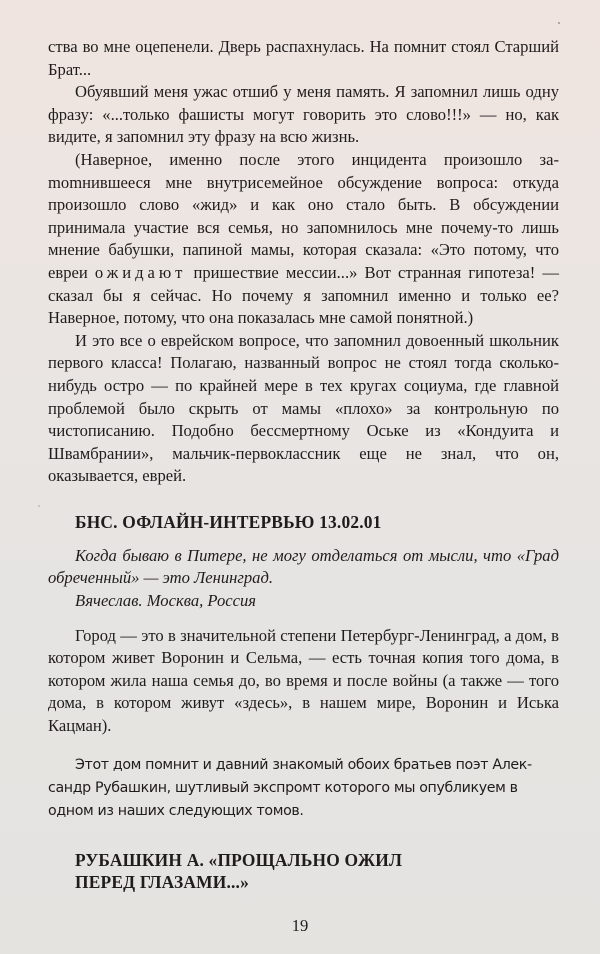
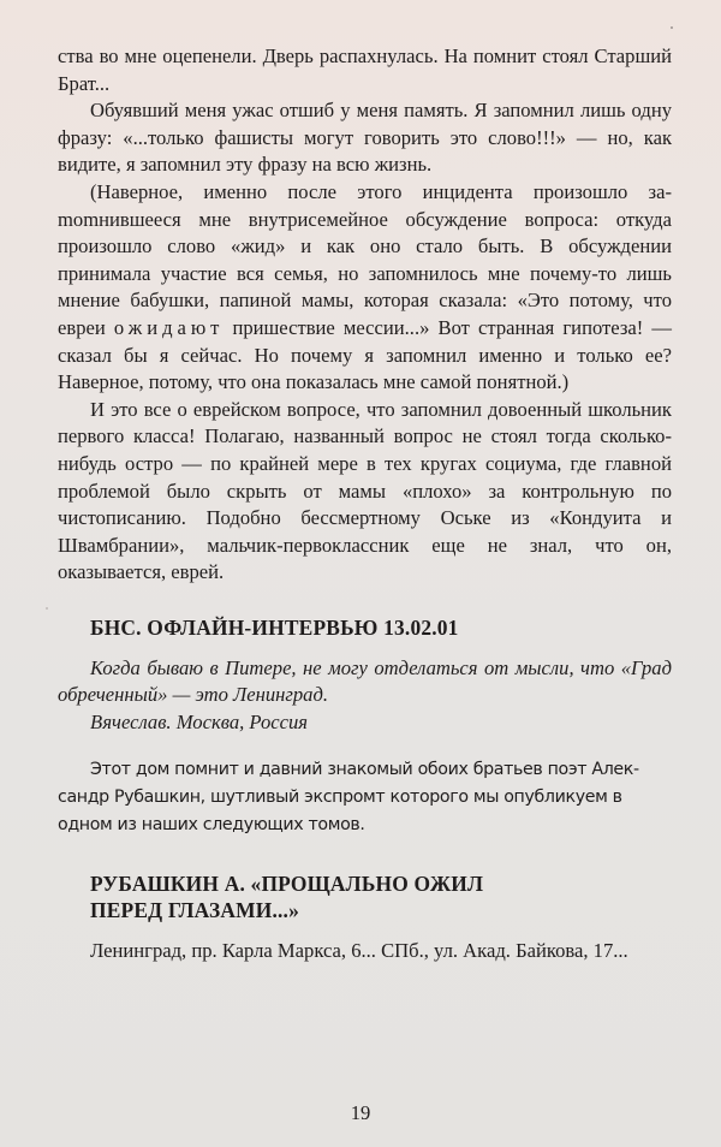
  ства во мне оцепенели. Дверь распахнулась. На помнит стоял Старший Брат...
  Обуявший меня ужас отшиб у меня память. Я запомнил лишь одну фразу: «...только фашисты могут говорить это слово!!!» — но, как видите, я запомнил эту фразу на всю жизнь.
  (Наверное, именно после этого инцидента произошло за­omнившееся мне внутрисемейное обсуждение вопроса: отку­да произошло слово «жид» и как оно стало быть. В обсуждении принимала участие вся семья, но запомнилось мне почему-то лишь мнение бабушки, папиной мамы, которая сказала: «Это потому, что евреи ожидают пришествие мессии...» Вот странная гипотеза! — сказал бы я сейчас. Но почему я запом­нил именно и только ее? Наверное, потому, что она показалась мне самой понятной.)
  И это все о еврейском вопросе, что запомнил довоенный школьник первого класса! Полагаю, названный вопрос не сто­ял тогда сколько-нибудь остро — по крайней мере в тех кругах социума, где главной проблемой было скрыть от мамы «плохо» за контрольную по чистописанию. Подобно бессмертному Ось­ке из «Кондуита и Швамбрании», мальчик-первоклассник еще не знал, что он, оказывается, еврей.
  БНС. ОФЛАЙН-ИНТЕРВЬЮ 13.02.01
  Когда бываю в Питере, не могу отделаться от мысли, что «Град обреченный» — это Ленинград.
  Вячеслав. Москва, Россия
- Город — это в значительной степени Петербург-Ленинград, а дом, в котором живет Воронин и Сельма, — есть точная копия того дома, в котором жила наша семья до, во время и после вой­ны (а также — того дома, в котором живут «здесь», в нашем мире, Воронин и Иська Кацман).
  Этот дом помнит и давний знакомый обоих братьев поэт Алек­сандр Рубашкин, шутливый экспромт которого мы опубликуем в одном из наших следующих томов.
  РУБАШКИН А. «ПРОЩАЛЬНО ОЖИЛ
  ПЕРЕД ГЛАЗАМИ...»
+ Ленинград, пр. Карла Маркса, 6... СПб., ул. Акад. Байкова, 17...
  19
